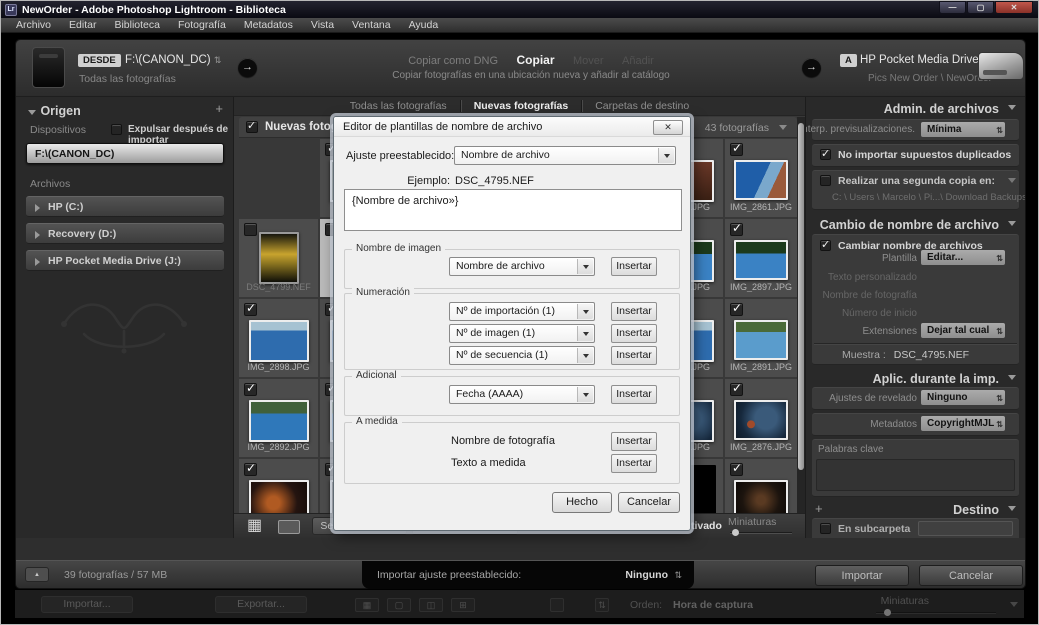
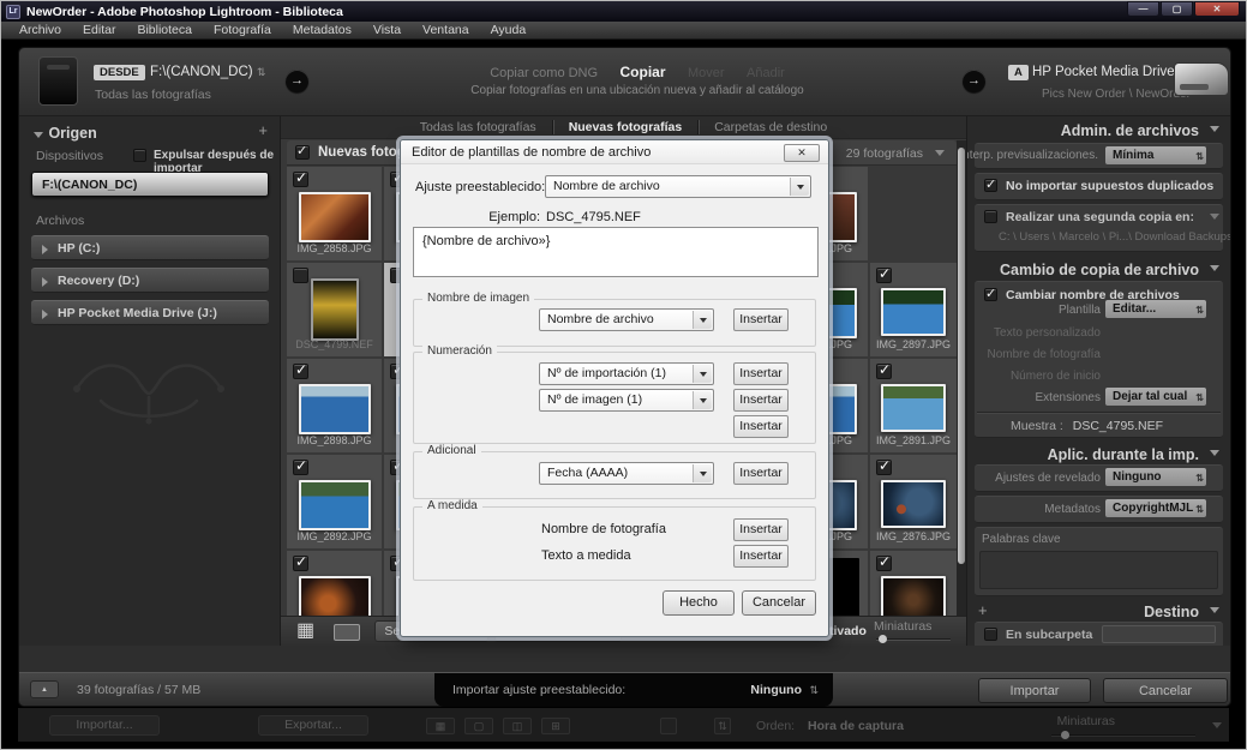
  NewOrder - Adobe Photoshop Lightroom - Biblioteca
  —
  ▢
  ✕
  Archivo
  Editar
  Biblioteca
  Fotografía
  Metadatos
  Vista
  Ventana
  Ayuda
  Importar...
  Exportar...
  ▦
  ▢
  ◫
  ⊞
  ⇅
  Orden:
  Hora de captura
  Miniaturas
  DESDE
  F:\(CANON_DC)
  Todas las fotografías
  Copiar como DNG Copiar Mover Añadir
  Copiar fotografías en una ubicación nueva y añadir al catálogo
  A
  HP Pocket Media Drive
  Pics New Order \ NewOr
  Origen
  +
  Dispositivos
  Expulsar después de importar
  F:\(CANON_DC)
  Archivos
  HP (C:)
  Recovery (D:)
  HP Pocket Media Drive (J:)
  Todas las fotografías
  Nuevas fotografías
  Carpetas de destino
- 43 fotografías
+ 29 fotografías
+ IMG_2858.JPG
  DSC_4799.NEF
  IMG_2898.JPG
  IMG_2892.JPG
  .JPG
  .JPG
  .JPG
  .JPG
- IMG_2861.JPG
  IMG_2897.JPG
  IMG_2891.JPG
  IMG_2876.JPG
  ▦
  Miniaturas
  Admin. de archivos
  terp. previsualizaciones.
  Mínima
  No importar supuestos duplicados
  Realizar una segunda copia en:
  C: \ Users \ Marcelo \ Pi...\ Download Backups
- Cambio de nombre de archivo
+ Cambio de copia de archivo
  Cambiar nombre de archivos
  Plantilla
  Editar...
  Texto personalizado
  Nombre de fotografía
  Número de inicio
  Extensiones
  Dejar tal cual
  Muestra : DSC_4795.NEF
  Aplic. durante la imp.
  Ajustes de revelado
  Ninguno
  Metadatos
  CopyrightMJL
  Palabras clave
  +
  Destino
  En subcarpeta
  39 fotografías / 57 MB
  Importar ajuste preestablecido:
  Ninguno
  Importar
  Cancelar
  Editor de plantillas de nombre de archivo
  ✕
  Ajuste preestablecido:
  Nombre de archivo
  Ejemplo:
  DSC_4795.NEF
  {Nombre de archivo»}
  Nombre de imagen
  Nombre de archivo
  Insertar
  Numeración
  Nº de importación (1)
  Insertar
  Nº de imagen (1)
  Insertar
- Nº de secuencia (1)
  Insertar
  Adicional
  Fecha (AAAA)
  Insertar
  A medida
  Nombre de fotografía
  Insertar
  Texto a medida
  Insertar
  Hecho
  Cancelar
